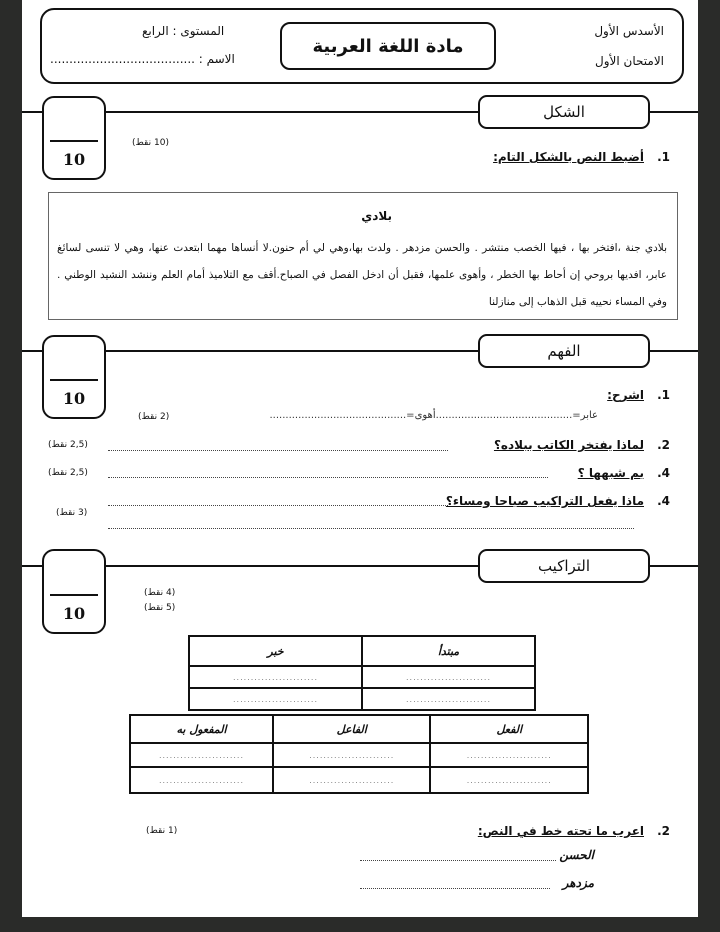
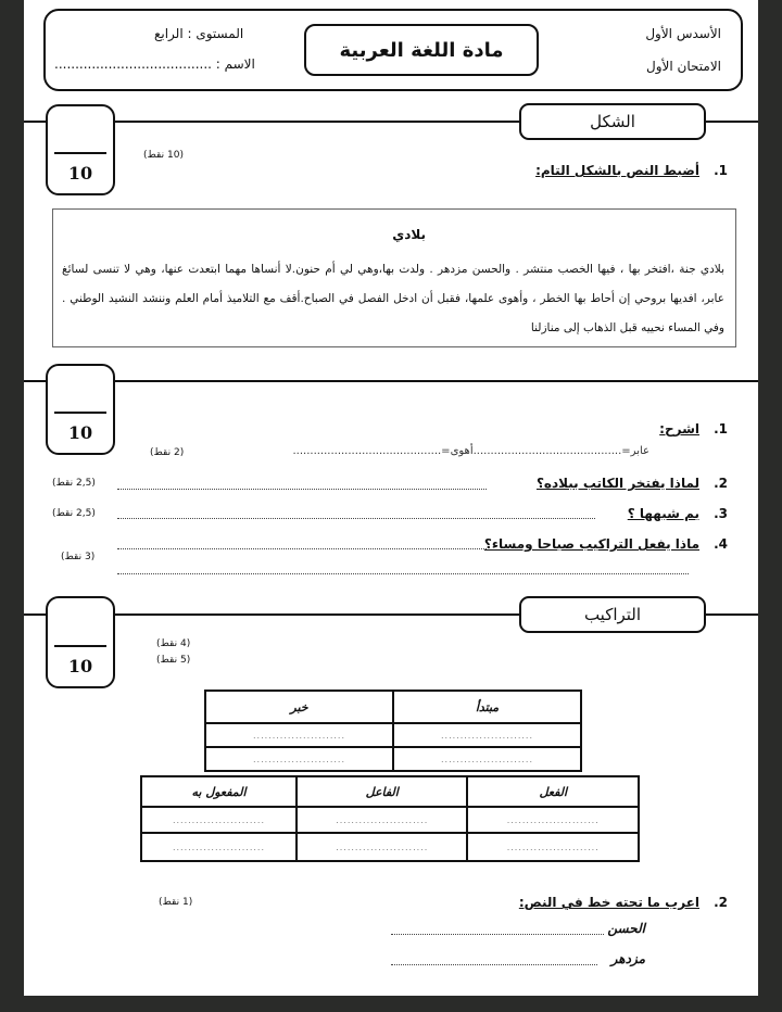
  الأسدس الأول
  الامتحان الأول
  المستوى : الرابع
  الاسم : ......................................
  مادة اللغة العربية
  10
  الشكل
  1.أضبط النص بالشكل التام:
  (10 نقط)
  بلادي
  بلادي جنة ،افتخر بها ، فيها الخصب منتشر . والحسن مزدهر . ولدت بها،وهي لي أم حنون.لا أنساها مهما ابتعدت عنها، وهي لا تنسى لسائغ عابر، افديها بروحي إن أحاط بها الخطر ، وأهوى علمها، فقبل أن ادخل الفصل في الصباح.أقف مع التلاميذ أمام العلم وننشد النشيد الوطني . وفي المساء نحييه قبل الذهاب إلى منازلنا
  10
- الفهم
  1.اشرح:
  عابر=...........................................أهوى=...........................................
  (2 نقط)
  2.لماذا يفتخر الكاتب ببلاده؟
  (2,5 نقط)
- 4.بم شبهها ؟
+ 3.بم شبهها ؟
  (2,5 نقط)
  4.ماذا يفعل التراكيب صباحا ومساء؟
  (3 نقط)
  10
  التراكيب
  (4 نقط)
  (5 نقط)
  خبر	مبتدأ
  ........................	........................
  ........................	........................
  المفعول به	الفاعل	الفعل
  ........................	........................	........................
  ........................	........................	........................
  2.اعرب ما تحته خط في النص:
  (1 نقط)
  الحسن
  مزدهر
